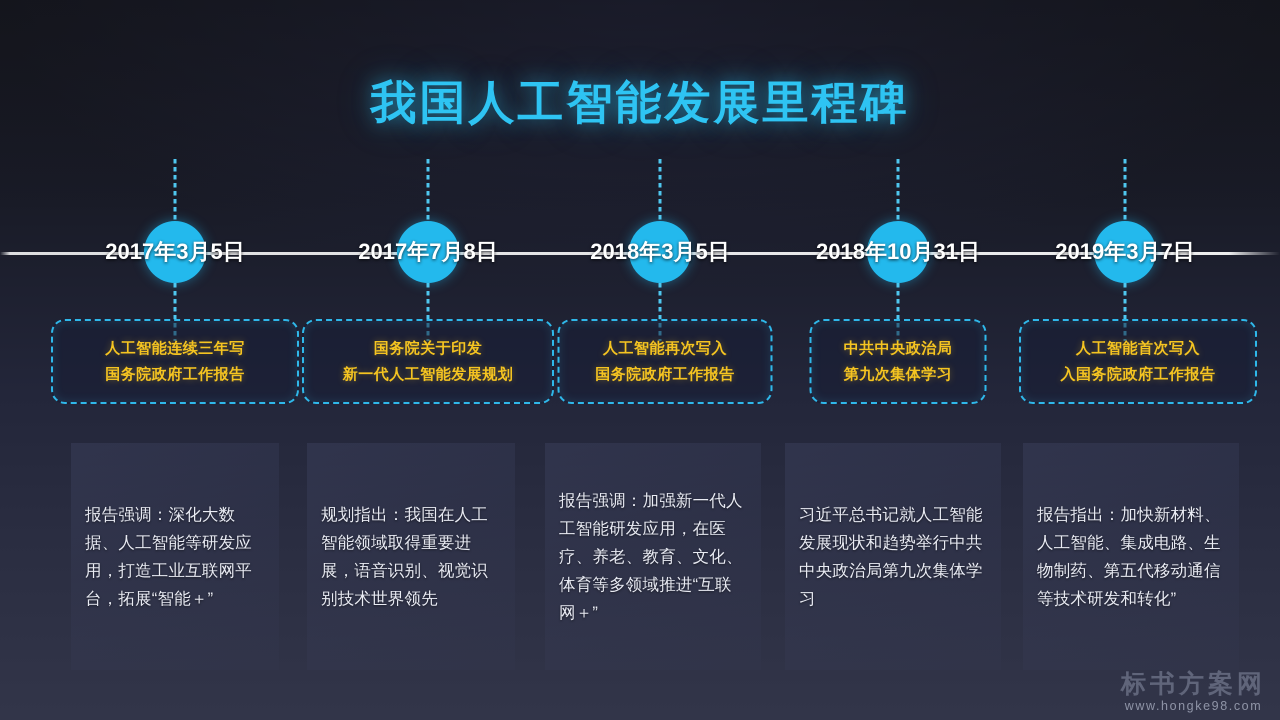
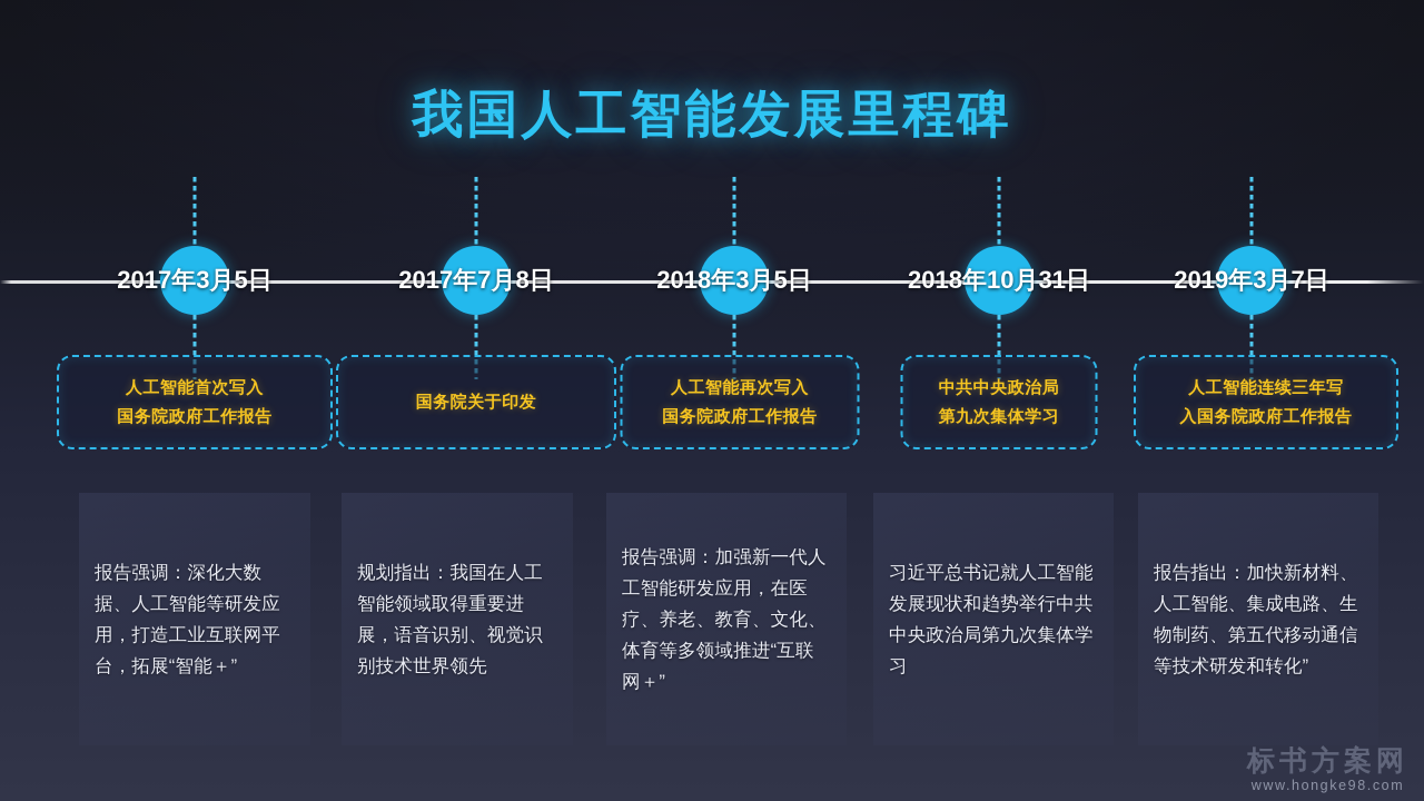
  我国人工智能发展里程碑
  2017年3月5日
- 人工智能连续三年写
+ 人工智能首次写入
  国务院政府工作报告
  报告强调：深化大数据、人工智能等研发应用，打造工业互联网平台，拓展“智能＋”
  2017年7月8日
  国务院关于印发
- 新一代人工智能发展规划
  规划指出：我国在人工智能领域取得重要进展，语音识别、视觉识别技术世界领先
  2018年3月5日
  人工智能再次写入
  国务院政府工作报告
  报告强调：加强新一代人工智能研发应用，在医疗、养老、教育、文化、体育等多领域推进“互联网＋”
  2018年10月31日
  中共中央政治局
  第九次集体学习
  习近平总书记就人工智能发展现状和趋势举行中共中央政治局第九次集体学习
  2019年3月7日
- 人工智能首次写入
+ 人工智能连续三年写
  入国务院政府工作报告
  报告指出：加快新材料、人工智能、集成电路、生物制药、第五代移动通信等技术研发和转化”
  标书方案网
  www.hongke98.com
